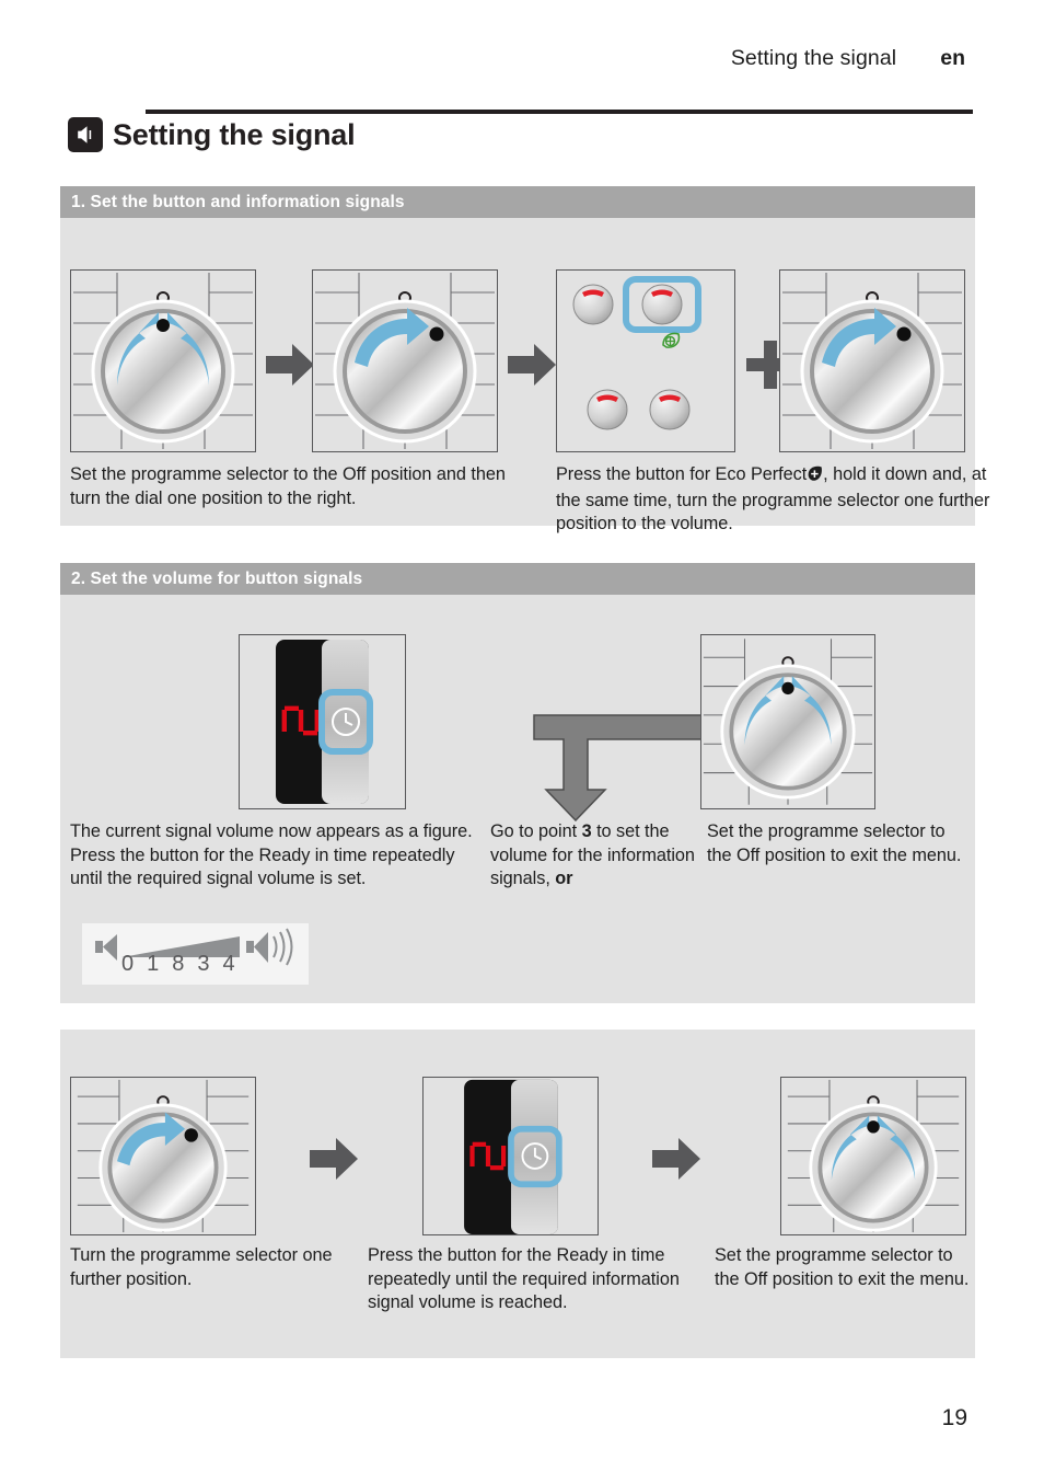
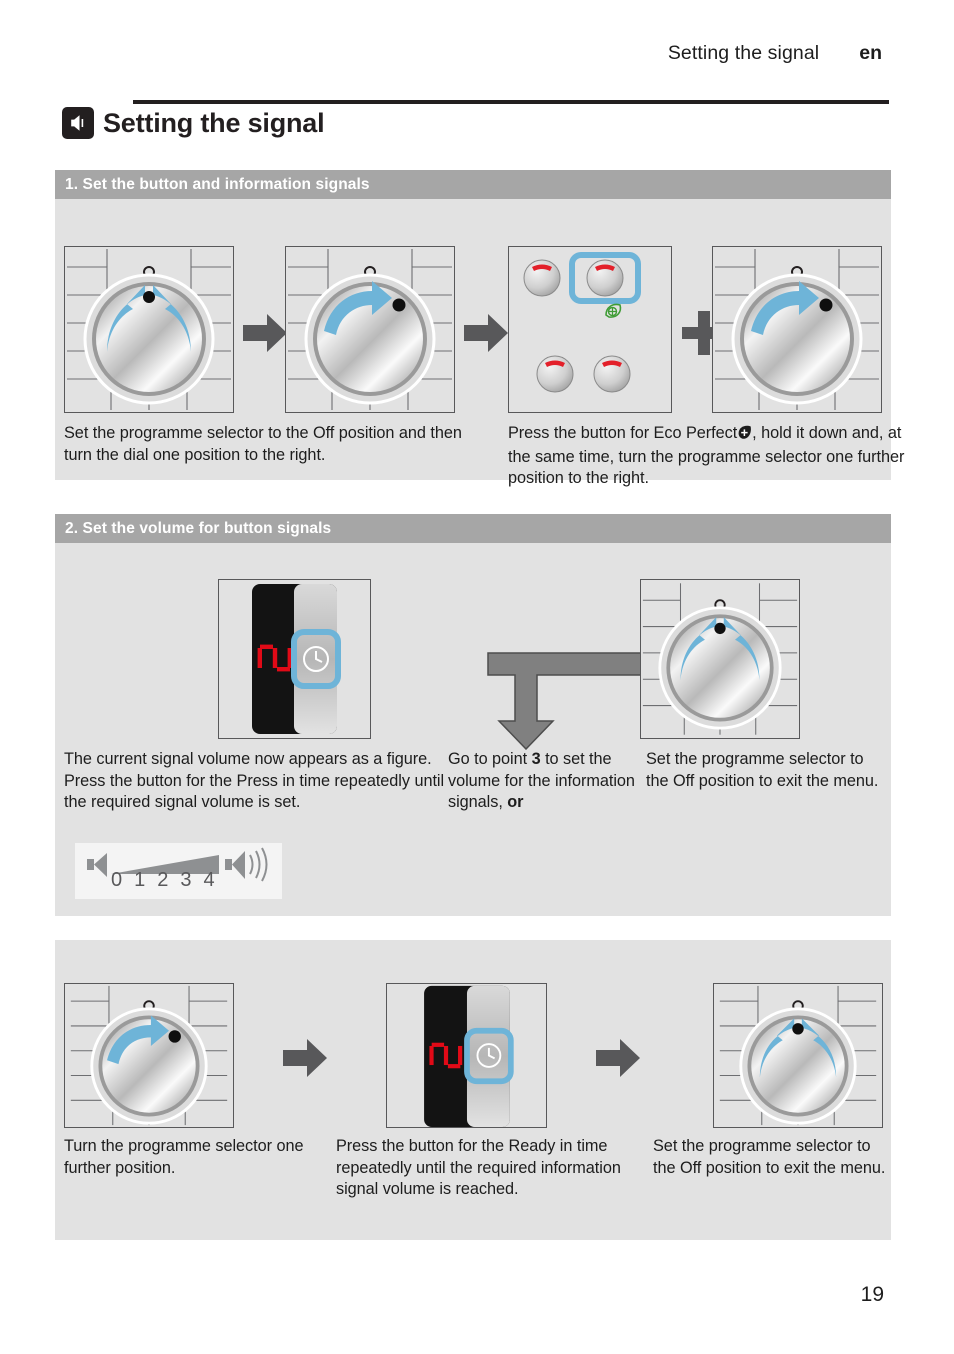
  Setting the signal
  en
  Setting the signal
  1. Set the button and information signals
  Set the programme selector to the Off position and then turn the dial one position to the right.
- Press the button for Eco Perfect , hold it down and, at the same time, turn the programme selector one further position to the volume.
+ Press the button for Eco Perfect , hold it down and, at the same time, turn the programme selector one further position to the right.
  2. Set the volume for button signals
- The current signal volume now appears as a figure. Press the button for the Ready in time repeatedly until the required signal volume is set.
+ The current signal volume now appears as a figure. Press the button for the Press in time repeatedly until the required signal volume is set.
  Go to point 3 to set the volume for the information signals, or
  Set the programme selector to the Off position to exit the menu.
  0
  1
- 8
+ 2
  3
  4
  Turn the programme selector one further position.
  Press the button for the Ready in time repeatedly until the required information signal volume is reached.
  Set the programme selector to the Off position to exit the menu.
  19
